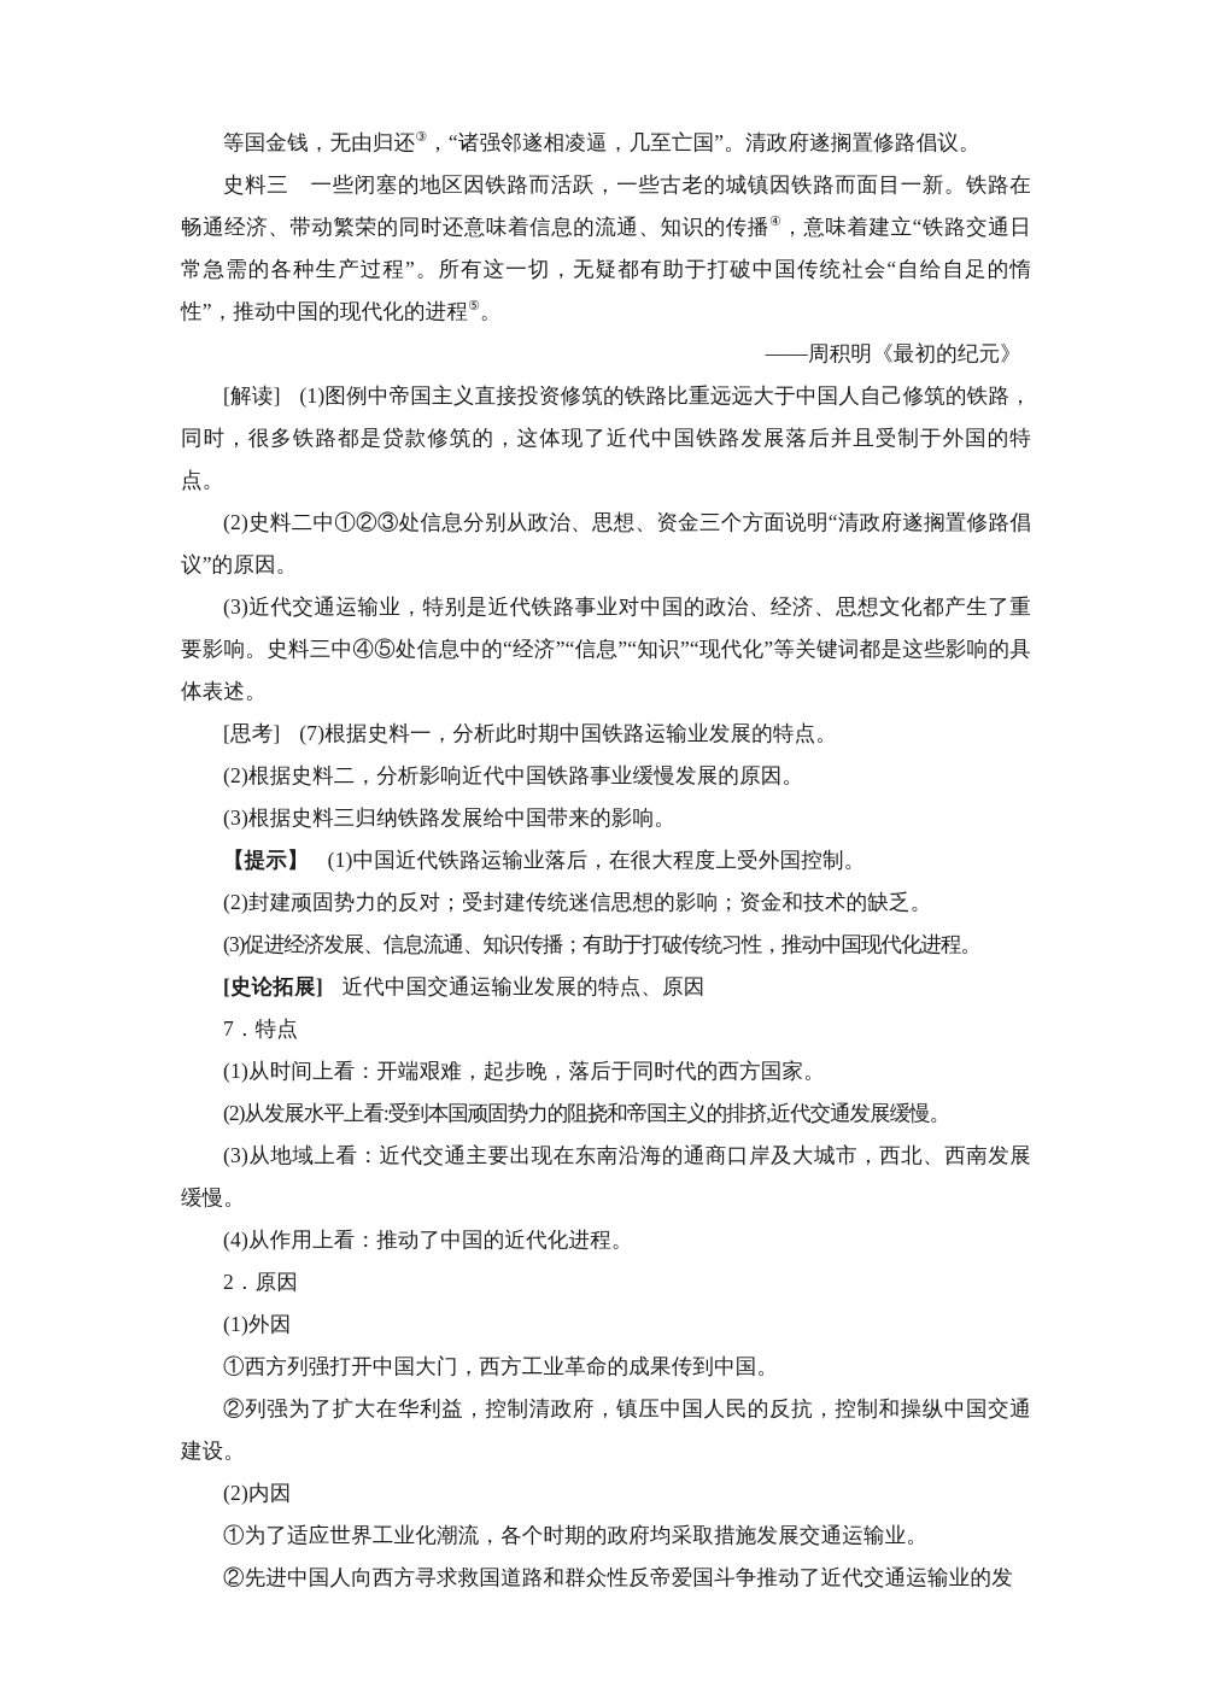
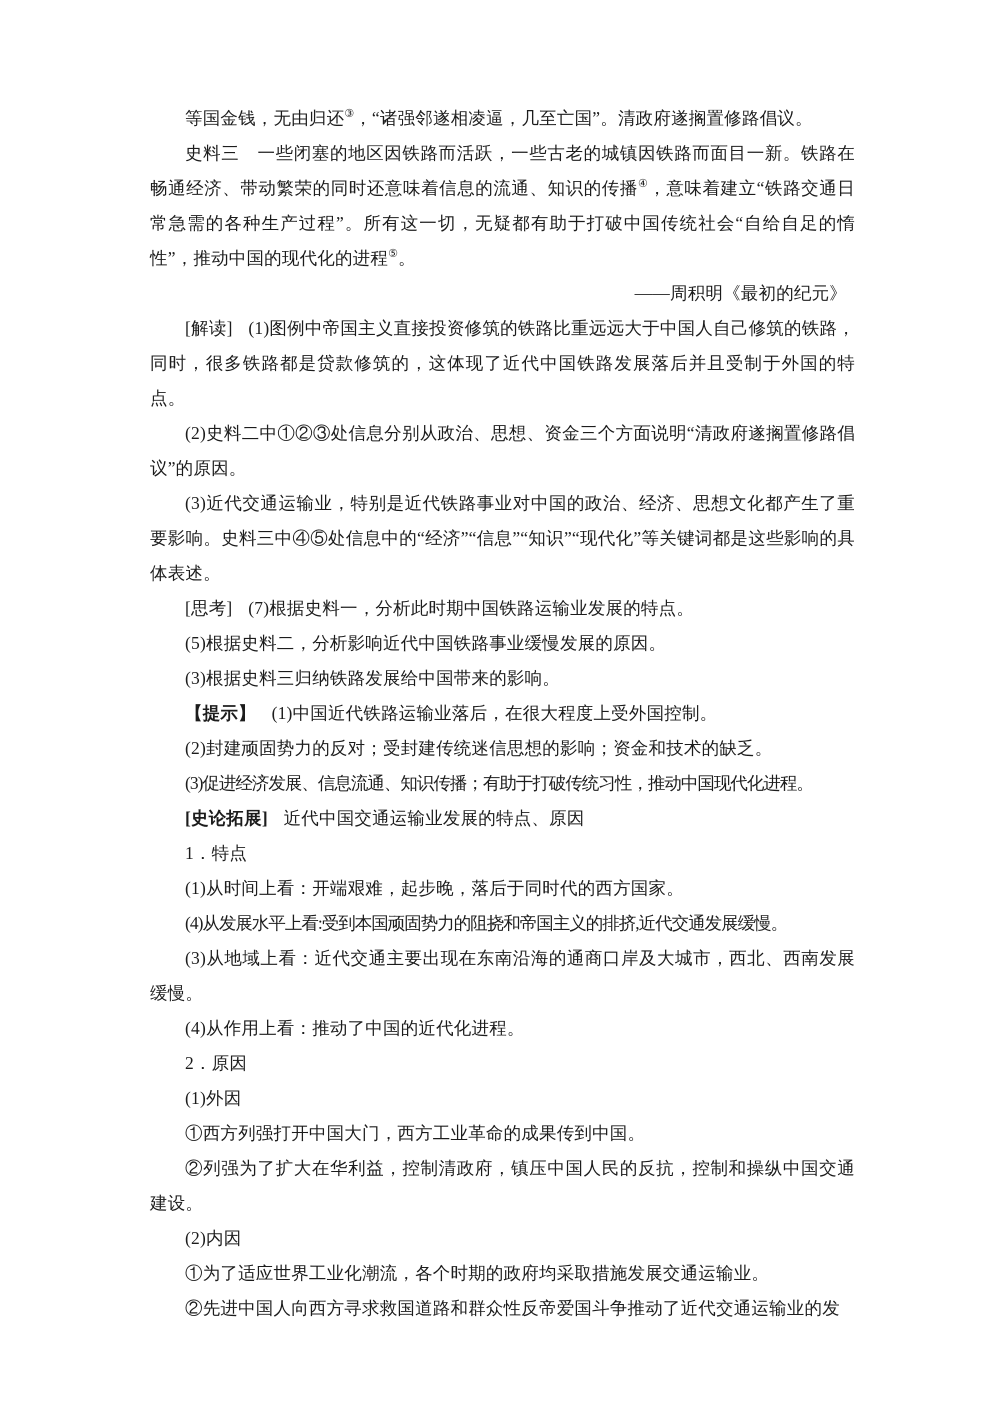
  等国金钱，无由归还③，“诸强邻遂相凌逼，几至亡国”。清政府遂搁置修路倡议。
  史料三 一些闭塞的地区因铁路而活跃，一些古老的城镇因铁路而面目一新。铁路在畅通经济、带动繁荣的同时还意味着信息的流通、知识的传播④，意味着建立“铁路交通日常急需的各种生产过程”。所有这一切，无疑都有助于打破中国传统社会“自给自足的惰性”，推动中国的现代化的进程⑤。
  ——周积明《最初的纪元》
  [解读] (1)图例中帝国主义直接投资修筑的铁路比重远远大于中国人自己修筑的铁路，同时，很多铁路都是贷款修筑的，这体现了近代中国铁路发展落后并且受制于外国的特点。
  (2)史料二中①②③处信息分别从政治、思想、资金三个方面说明“清政府遂搁置修路倡议”的原因。
  (3)近代交通运输业，特别是近代铁路事业对中国的政治、经济、思想文化都产生了重要影响。史料三中④⑤处信息中的“经济”“信息”“知识”“现代化”等关键词都是这些影响的具体表述。
  [思考] (7)根据史料一，分析此时期中国铁路运输业发展的特点。
- (2)根据史料二，分析影响近代中国铁路事业缓慢发展的原因。
+ (5)根据史料二，分析影响近代中国铁路事业缓慢发展的原因。
  (3)根据史料三归纳铁路发展给中国带来的影响。
  【提示】 (1)中国近代铁路运输业落后，在很大程度上受外国控制。
  (2)封建顽固势力的反对；受封建传统迷信思想的影响；资金和技术的缺乏。
  (3)促进经济发展、信息流通、知识传播；有助于打破传统习性，推动中国现代化进程。
  [史论拓展] 近代中国交通运输业发展的特点、原因
- 7．特点
+ 1．特点
  (1)从时间上看：开端艰难，起步晚，落后于同时代的西方国家。
- (2)从发展水平上看:受到本国顽固势力的阻挠和帝国主义的排挤,近代交通发展缓慢。
+ (4)从发展水平上看:受到本国顽固势力的阻挠和帝国主义的排挤,近代交通发展缓慢。
  (3)从地域上看：近代交通主要出现在东南沿海的通商口岸及大城市，西北、西南发展缓慢。
  (4)从作用上看：推动了中国的近代化进程。
  2．原因
  (1)外因
  ①西方列强打开中国大门，西方工业革命的成果传到中国。
  ②列强为了扩大在华利益，控制清政府，镇压中国人民的反抗，控制和操纵中国交通建设。
  (2)内因
  ①为了适应世界工业化潮流，各个时期的政府均采取措施发展交通运输业。
  ②先进中国人向西方寻求救国道路和群众性反帝爱国斗争推动了近代交通运输业的发
